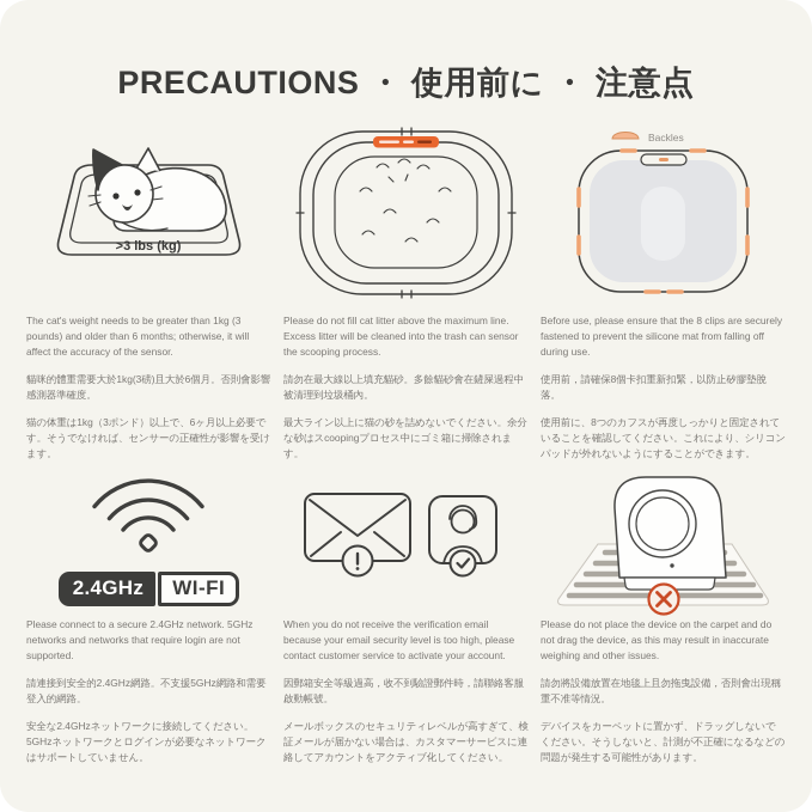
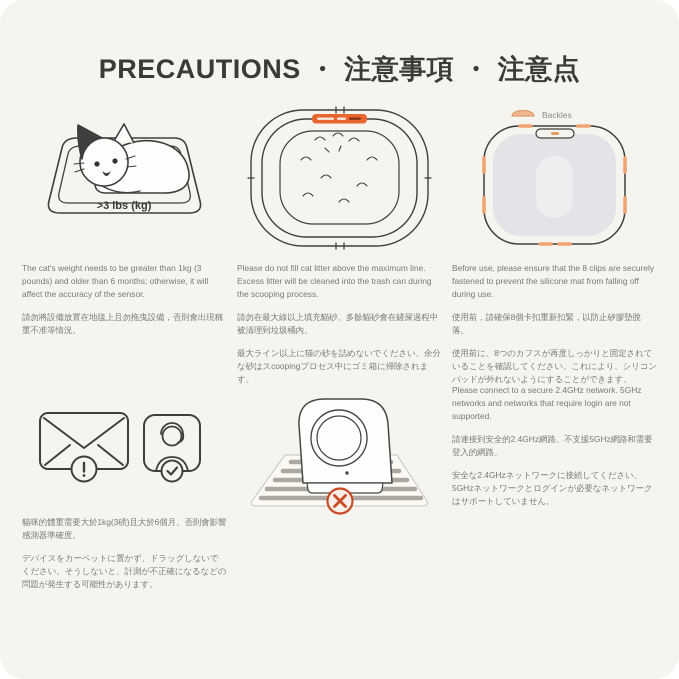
- PRECAUTIONS ・ 使用前に ・ 注意点
+ PRECAUTIONS ・ 注意事項 ・ 注意点
  >3 lbs (kg)
  Backles
  The cat's weight needs to be greater than 1kg (3 pounds) and older than 6 months; otherwise, it will affect the accuracy of the sensor.
- 貓咪的體重需要大於1kg(3磅)且大於6個月。否則會影響感測器準確度。
+ 請勿將設備放置在地毯上且勿拖曳設備，否則會出現稱重不准等情況。
- 猫の体重は1kg（3ポンド）以上で、6ヶ月以上必要です。そうでなければ、センサーの正確性が影響を受けます。
- Please do not fill cat litter above the maximum line. Excess litter will be cleaned into the trash can sensor the scooping process.
+ Please do not fill cat litter above the maximum line. Excess litter will be cleaned into the trash can during the scooping process.
  請勿在最大線以上填充貓砂。多餘貓砂會在鏟屎過程中被清理到垃圾桶內。
  最大ライン以上に猫の砂を詰めないでください。余分な砂はスcoopingプロセス中にゴミ箱に掃除されます。
  Before use, please ensure that the 8 clips are securely fastened to prevent the silicone mat from falling off during use.
  使用前，請確保8個卡扣重新扣緊，以防止矽膠墊脫落。
  使用前に、8つのカフスが再度しっかりと固定されていることを確認してください。これにより、シリコンパッドが外れないようにすることができます。
- 2.4GHz
- WI-FI
  Please connect to a secure 2.4GHz network. 5GHz networks and networks that require login are not supported.
  請連接到安全的2.4GHz網路。不支援5GHz網路和需要登入的網路。
  安全な2.4GHzネットワークに接続してください。5GHzネットワークとログインが必要なネットワークはサポートしていません。
- When you do not receive the verification email because your email security level is too high, please contact customer service to activate your account.
- 因郵箱安全等級過高，收不到驗證郵件時，請聯絡客服啟動帳號。
- メールボックスのセキュリティレベルが高すぎて、検証メールが届かない場合は、カスタマーサービスに連絡してアカウントをアクティブ化してください。
- Please do not place the device on the carpet and do not drag the device, as this may result in inaccurate weighing and other issues.
- 請勿將設備放置在地毯上且勿拖曳設備，否則會出現稱重不准等情況。
+ 貓咪的體重需要大於1kg(3磅)且大於6個月。否則會影響感測器準確度。
  デバイスをカーペットに置かず、ドラッグしないでください。そうしないと、計測が不正確になるなどの問題が発生する可能性があります。
